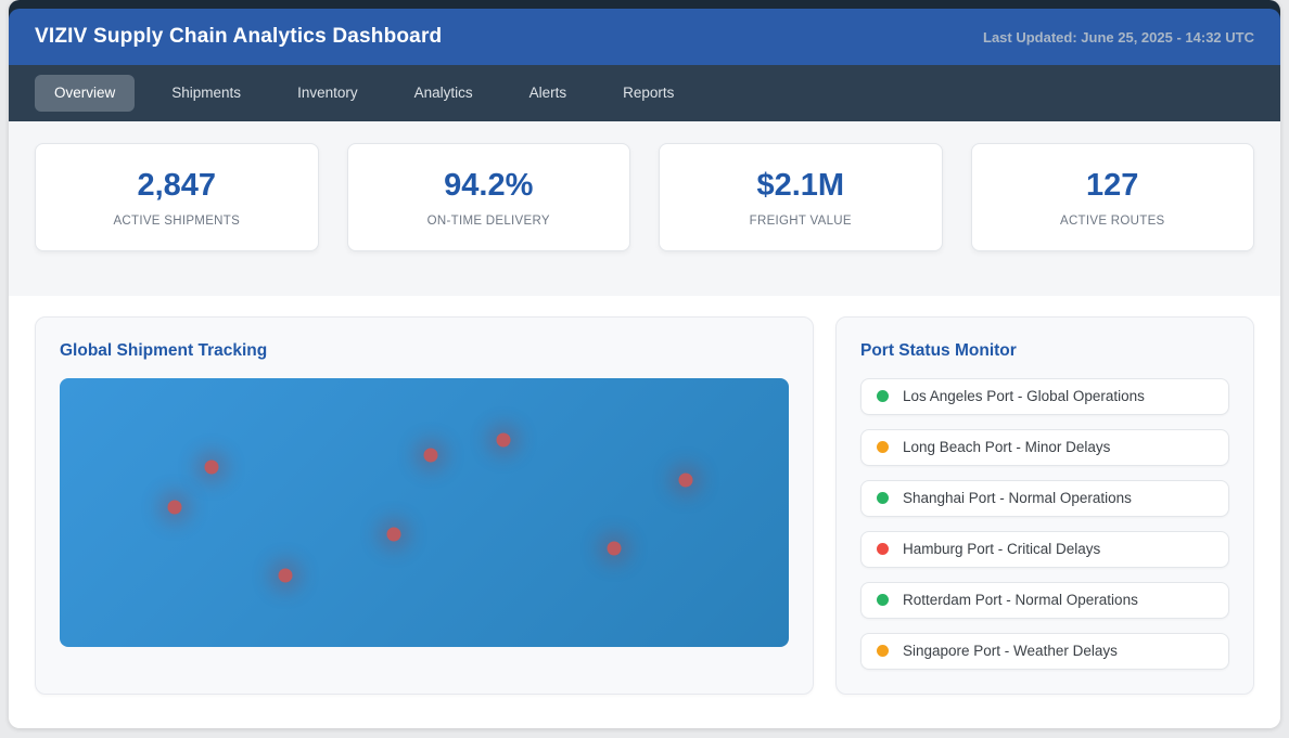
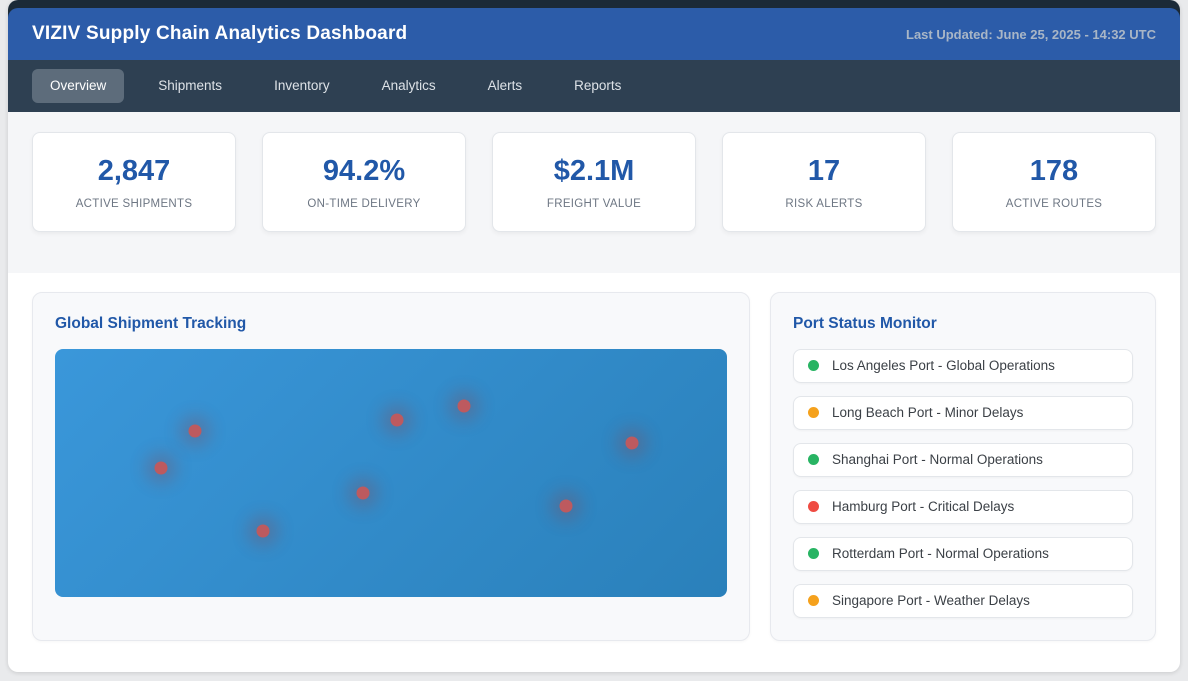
  VIZIV Supply Chain Analytics Dashboard
  Last Updated: June 25, 2025 - 14:32 UTC
  Overview
  Shipments
  Inventory
  Analytics
  Alerts
  Reports
  2,847
  ACTIVE SHIPMENTS
  94.2%
  ON-TIME DELIVERY
  $2.1M
  FREIGHT VALUE
+ 17
+ RISK ALERTS
- 127
+ 178
  ACTIVE ROUTES
  Global Shipment Tracking
  Port Status Monitor
  Los Angeles Port - Global Operations
  Long Beach Port - Minor Delays
  Shanghai Port - Normal Operations
  Hamburg Port - Critical Delays
  Rotterdam Port - Normal Operations
  Singapore Port - Weather Delays
